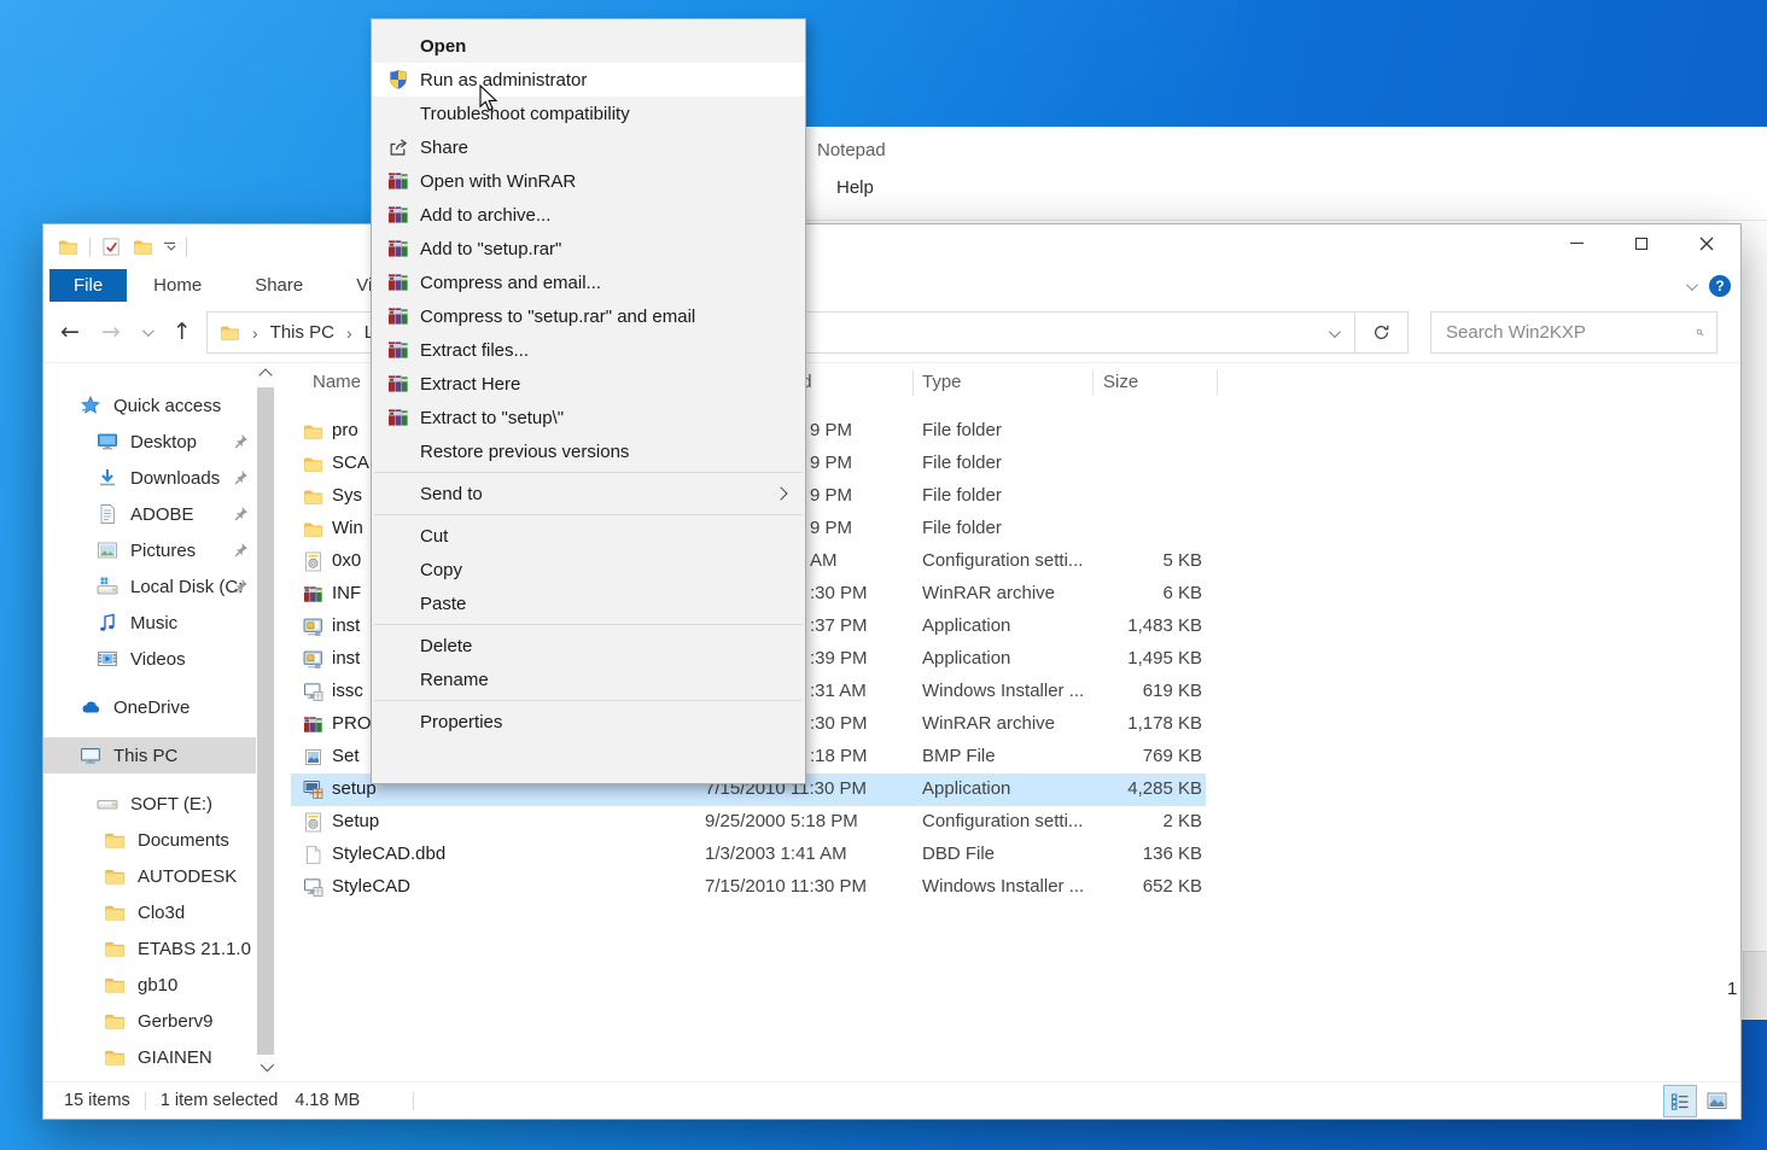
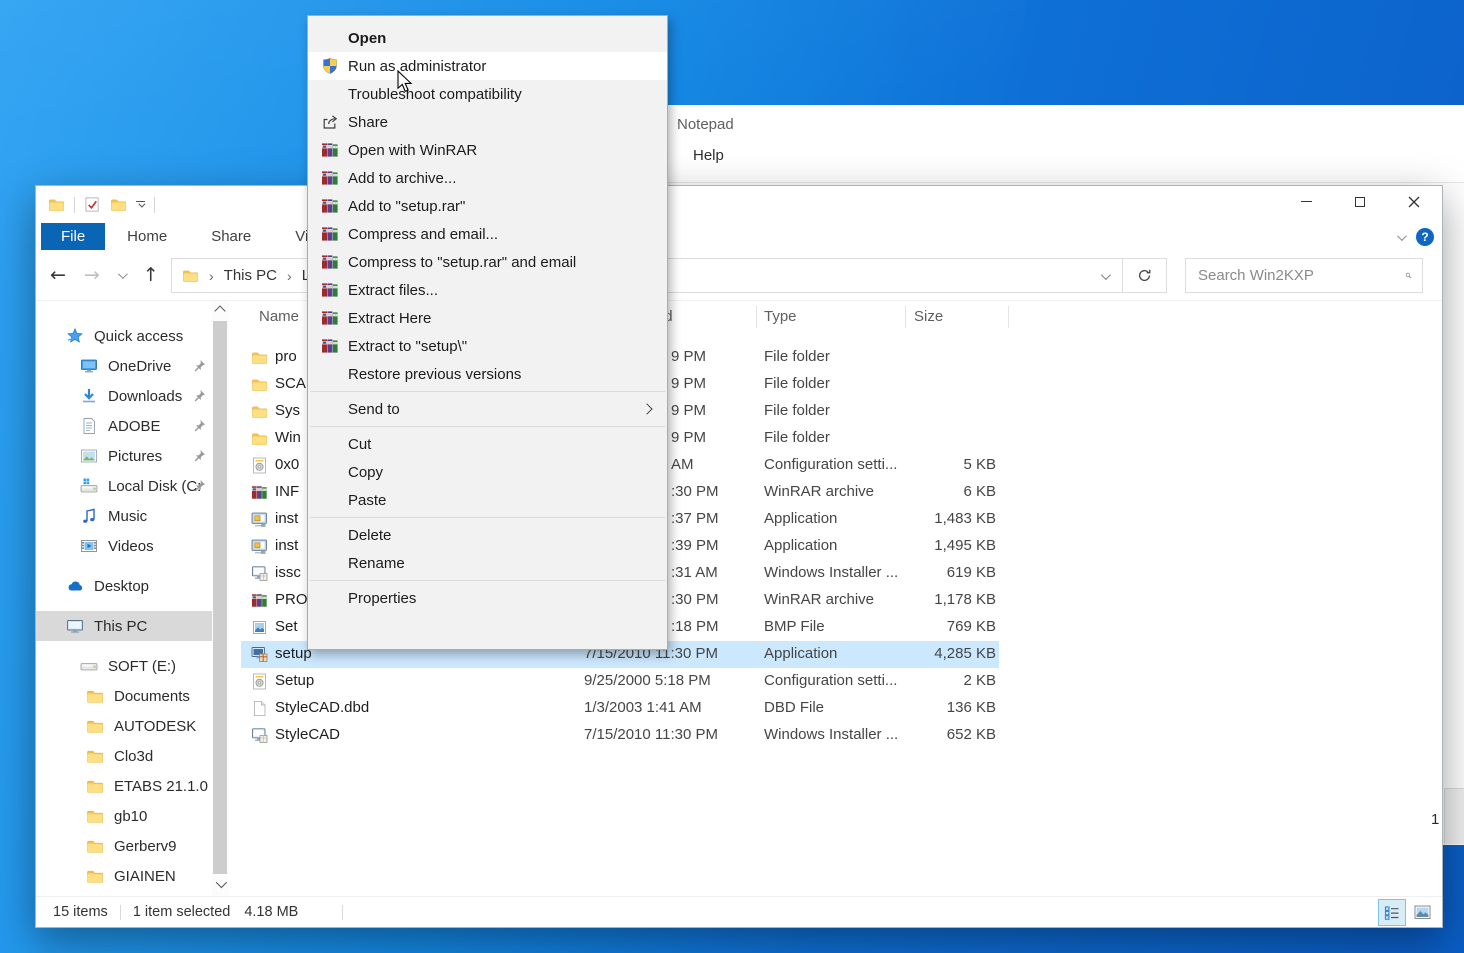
  Notepad
  Help
  1
  File
  Home
  Share
  ?
  ←
  →
  ↑
  ›
  This PC
  ›
  Search Win2KXP
  Quick access
- Desktop
+ OneDrive
  Downloads
  ADOBE
  Pictures
  Local Disk (C
  Music
  Videos
- OneDrive
+ Desktop
  This PC
  SOFT (E:)
  Documents
  AUTODESK
  Clo3d
  ETABS 21.1.0
  gb10
  Gerberv9
  GIAINEN
  Name
  Type
  Size
  pro
  9 PM
  File folder
  SCA
  9 PM
  File folder
  Sys
  9 PM
  File folder
  Win
  9 PM
  File folder
  0x0
  AM
  Configuration setti...
  5 KB
  INF
  :30 PM
  WinRAR archive
  6 KB
  inst
  :37 PM
  Application
  1,483 KB
  inst
  :39 PM
  Application
  1,495 KB
  issc
  :31 AM
  Windows Installer ...
  619 KB
  PRO
  :30 PM
  WinRAR archive
  1,178 KB
  Set
  :18 PM
  BMP File
  769 KB
  setup
  7/15/2010 11:30 PM
  Application
  4,285 KB
  Setup
  9/25/2000 5:18 PM
  Configuration setti...
  2 KB
  StyleCAD.dbd
  1/3/2003 1:41 AM
  DBD File
  136 KB
  StyleCAD
  7/15/2010 11:30 PM
  Windows Installer ...
  652 KB
  15 items
  1 item selected
  4.18 MB
  Open
  Run as administrator
  Troubleshoot compatibility
  Share
  Open with WinRAR
  Add to archive...
  Add to "setup.rar"
  Compress and email...
  Compress to "setup.rar" and email
  Extract files...
  Extract Here
  Extract to "setup\"
  Restore previous versions
  Send to
  Cut
  Copy
  Paste
  Delete
  Rename
  Properties
